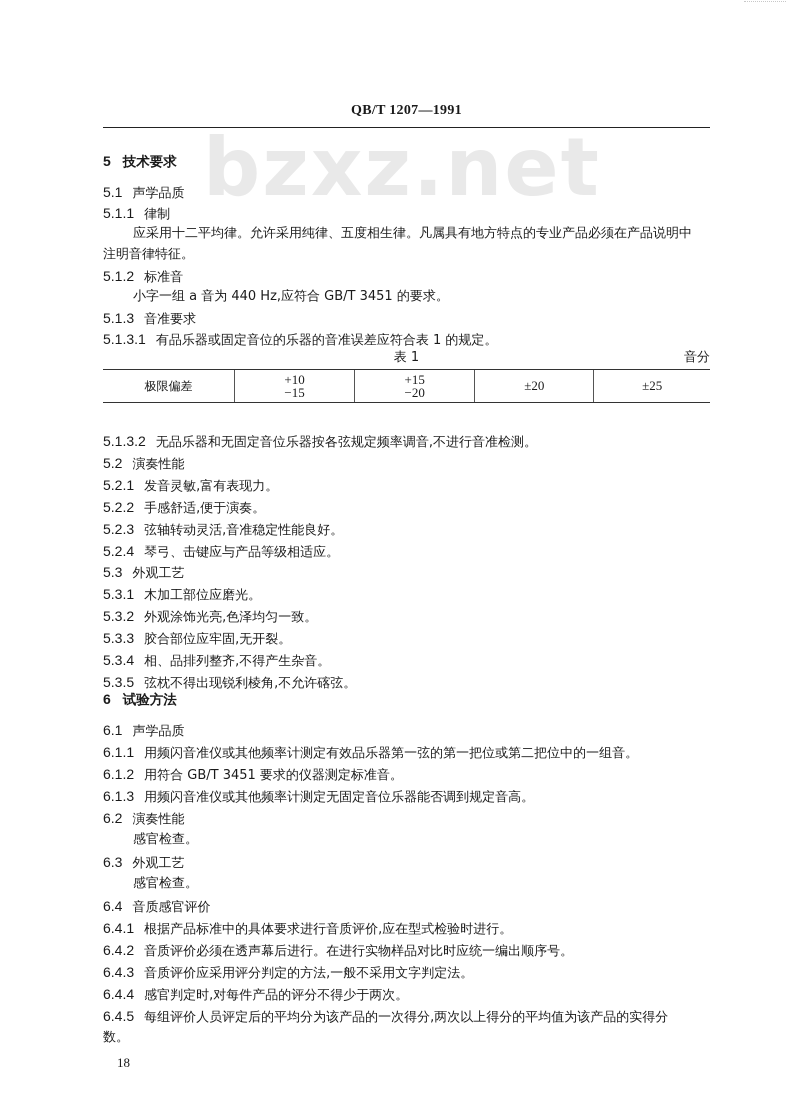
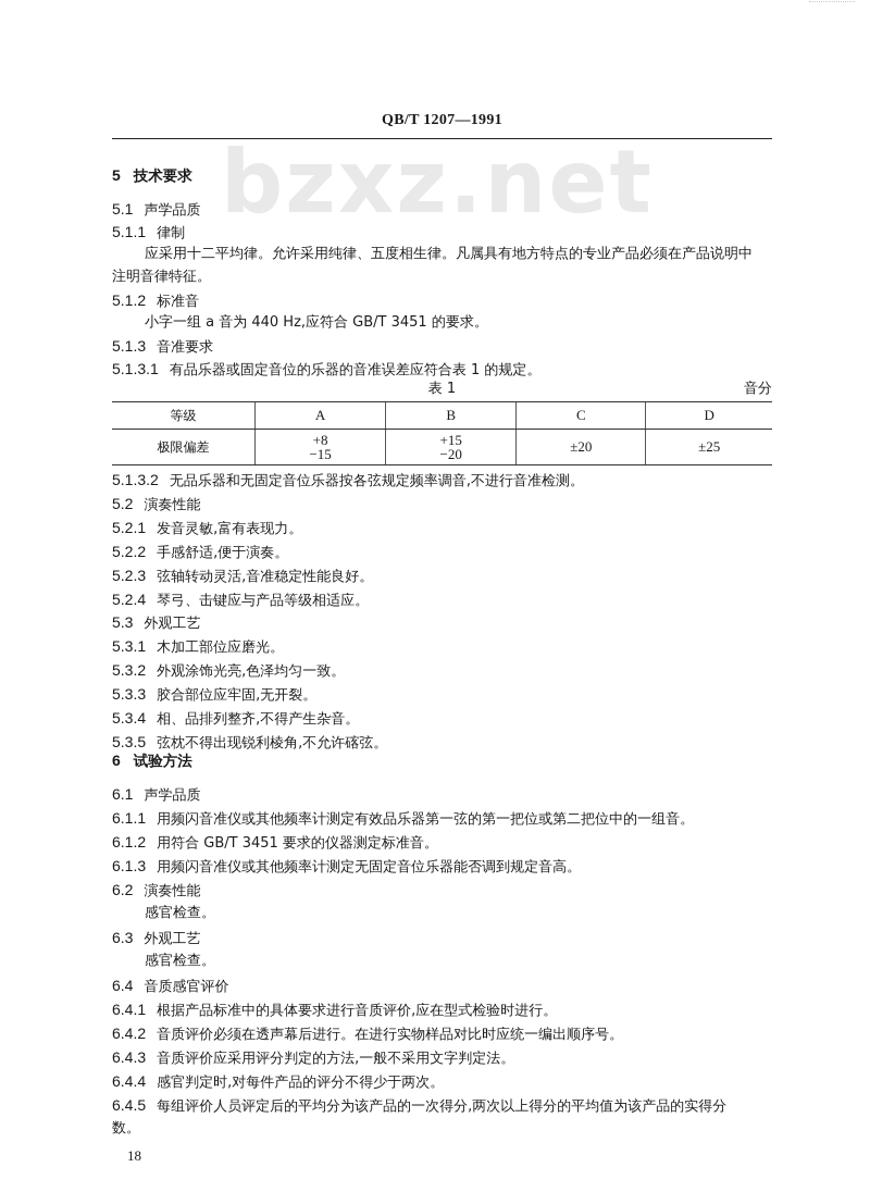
  bzxz.net
  QB/T 1207—1991
  5 技术要求
  5.1 声学品质
  5.1.1 律制
  应采用十二平均律。允许采用纯律、五度相生律。凡属具有地方特点的专业产品必须在产品说明中
  注明音律特征。
  5.1.2 标准音
  小字一组 a 音为 440 Hz,应符合 GB/T 3451 的要求。
  5.1.3 音准要求
  5.1.3.1 有品乐器或固定音位的乐器的音准误差应符合表 1 的规定。
  表 1
  音分
+ 等级	A	B	C	D
- 极限偏差	+10−15	+15−20	±20	±25
+ 极限偏差	+8−15	+15−20	±20	±25
  5.1.3.2 无品乐器和无固定音位乐器按各弦规定频率调音,不进行音准检测。
  5.2 演奏性能
  5.2.1 发音灵敏,富有表现力。
  5.2.2 手感舒适,便于演奏。
  5.2.3 弦轴转动灵活,音准稳定性能良好。
  5.2.4 琴弓、击键应与产品等级相适应。
  5.3 外观工艺
  5.3.1 木加工部位应磨光。
  5.3.2 外观涂饰光亮,色泽均匀一致。
  5.3.3 胶合部位应牢固,无开裂。
  5.3.4 相、品排列整齐,不得产生杂音。
  5.3.5 弦枕不得出现锐利棱角,不允许碦弦。
  6 试验方法
  6.1 声学品质
  6.1.1 用频闪音准仪或其他频率计测定有效品乐器第一弦的第一把位或第二把位中的一组音。
  6.1.2 用符合 GB/T 3451 要求的仪器测定标准音。
  6.1.3 用频闪音准仪或其他频率计测定无固定音位乐器能否调到规定音高。
  6.2 演奏性能
  感官检查。
  6.3 外观工艺
  感官检查。
  6.4 音质感官评价
  6.4.1 根据产品标准中的具体要求进行音质评价,应在型式检验时进行。
  6.4.2 音质评价必须在透声幕后进行。在进行实物样品对比时应统一编出顺序号。
  6.4.3 音质评价应采用评分判定的方法,一般不采用文字判定法。
  6.4.4 感官判定时,对每件产品的评分不得少于两次。
  6.4.5 每组评价人员评定后的平均分为该产品的一次得分,两次以上得分的平均值为该产品的实得分
  数。
  18
